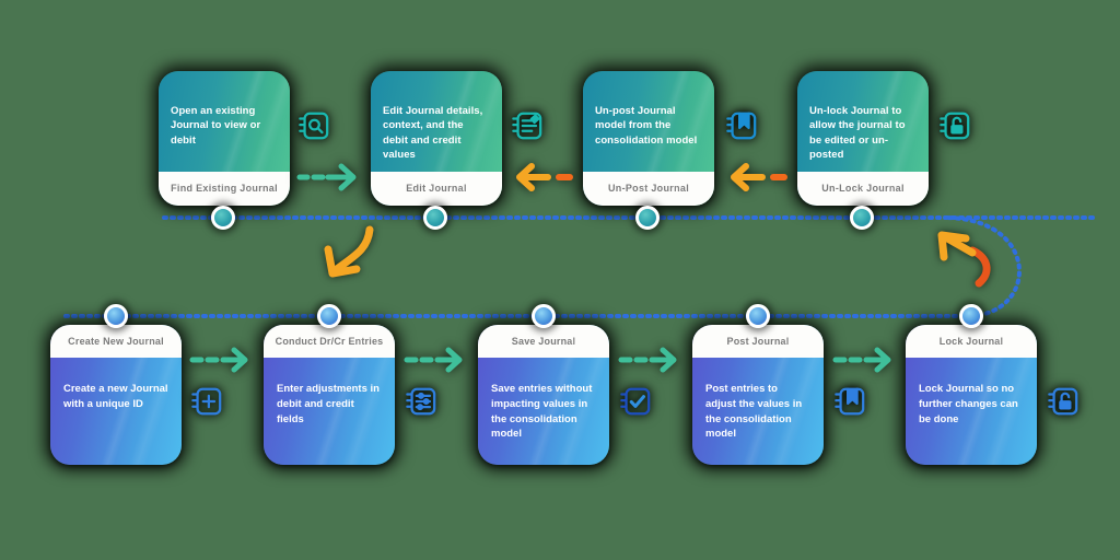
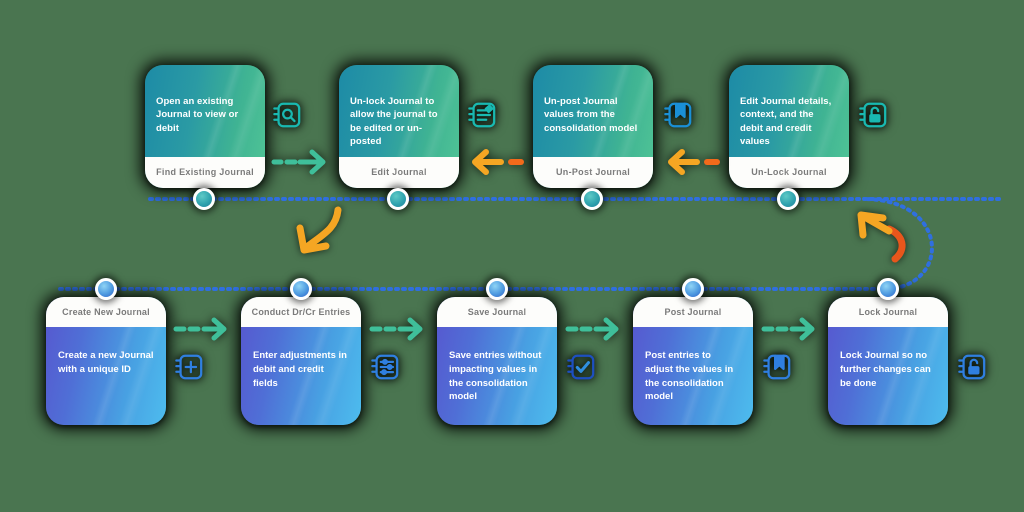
  Open an existing Journal to view or debit
- Edit Journal details, context, and the debit and credit values
+ Un-lock Journal to allow the journal to be edited or un-posted
- Un-post Journal model from the consolidation model
+ Un-post Journal values from the consolidation model
- Un-lock Journal to allow the journal to be edited or un-posted
+ Edit Journal details, context, and the debit and credit values
